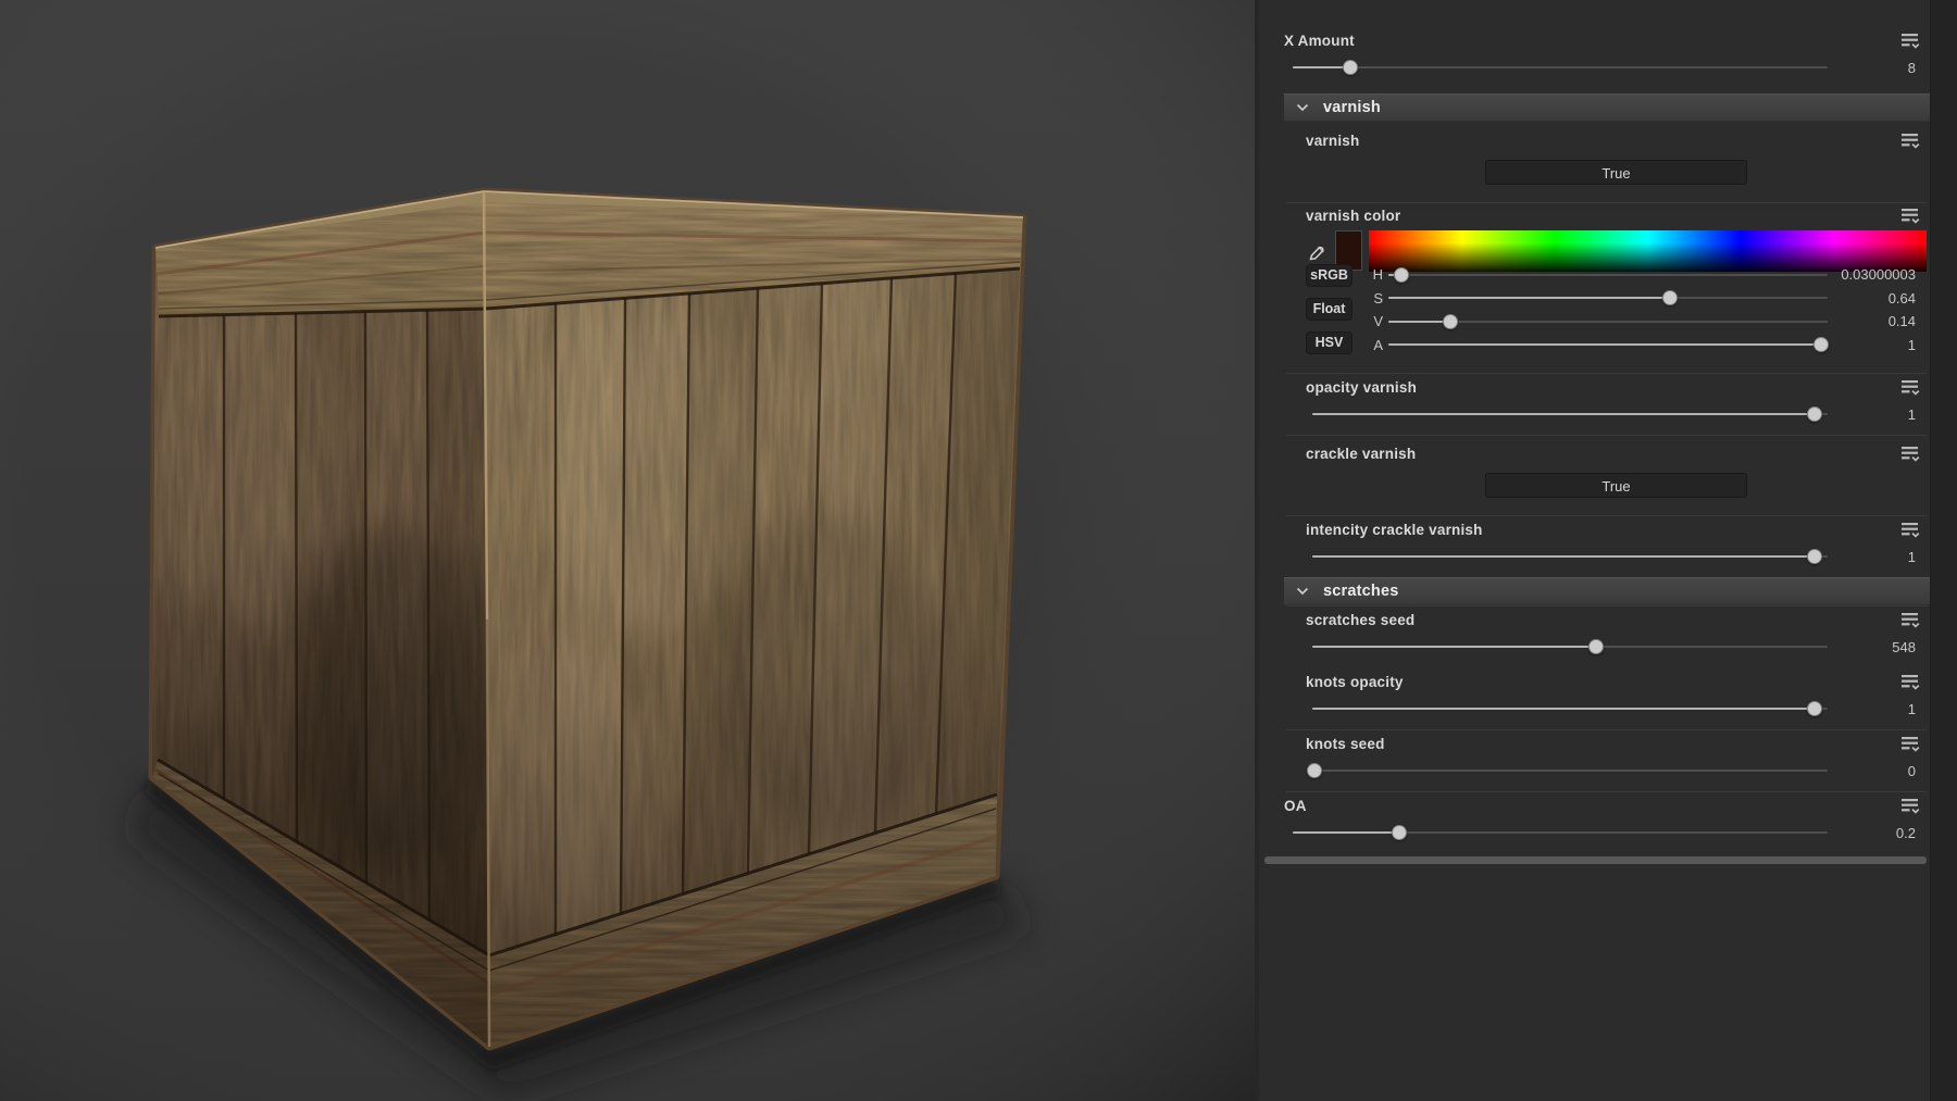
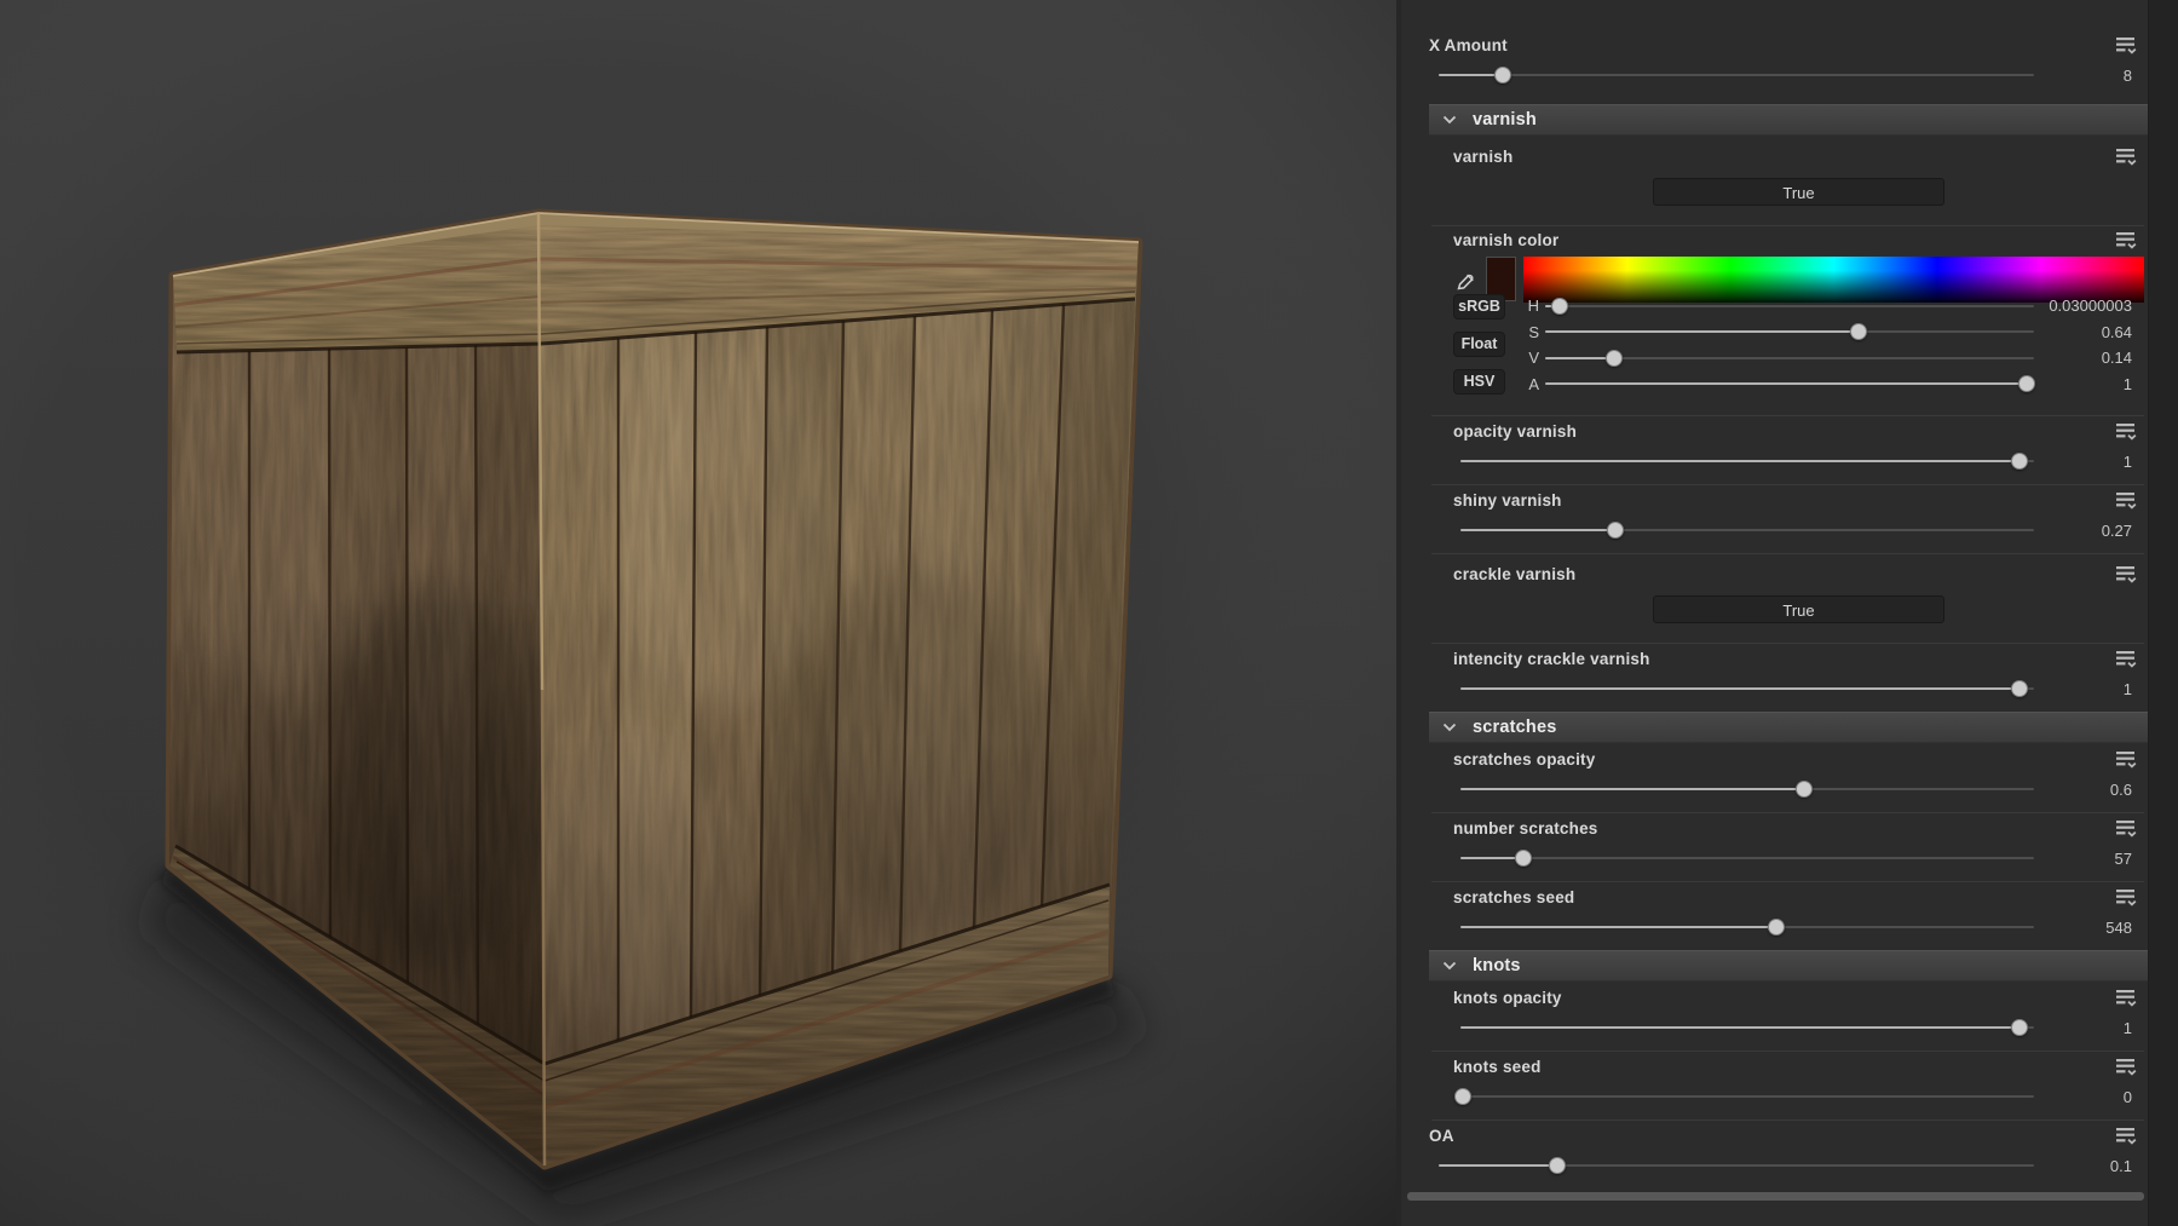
  X Amount
  8
  varnish
  varnish
  True
  varnish color
  sRGB
  Float
  HSV
  H
  0.03000003
  S
  0.64
  V
  0.14
  A
  1
  opacity varnish
  1
+ shiny varnish
+ 0.27
  crackle varnish
  True
  intencity crackle varnish
  1
  scratches
+ scratches opacity
+ 0.6
+ number scratches
+ 57
  scratches seed
  548
+ knots
  knots opacity
  1
  knots seed
  0
  OA
- 0.2
+ 0.1
